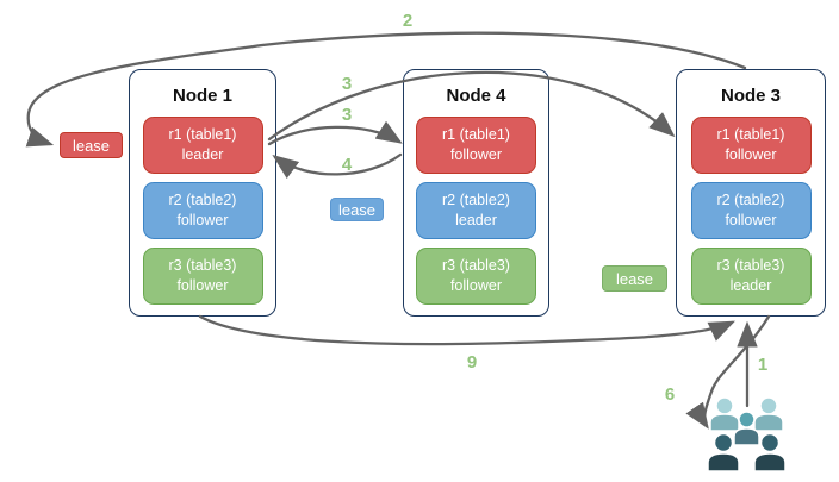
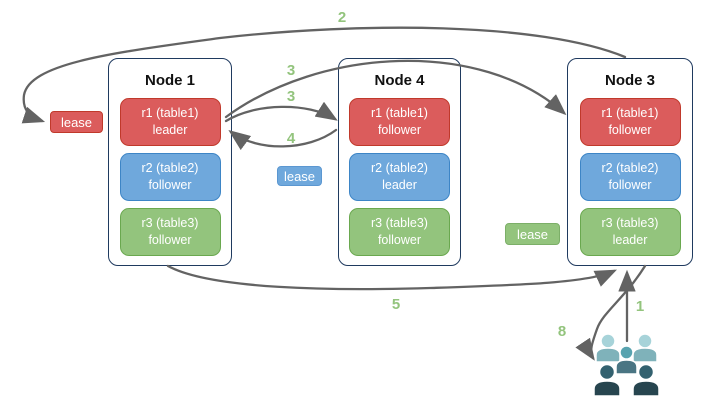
  lease
  lease
  lease
  Node 1
  r1 (table1)
  leader
  r2 (table2)
  follower
  r3 (table3)
  follower
  Node 4
  r1 (table1)
  follower
  r2 (table2)
  leader
  r3 (table3)
  follower
  Node 3
  r1 (table1)
  follower
  r2 (table2)
  follower
  r3 (table3)
  leader
  2
  3
  3
  4
- 9
+ 5
- 6
+ 8
  1
